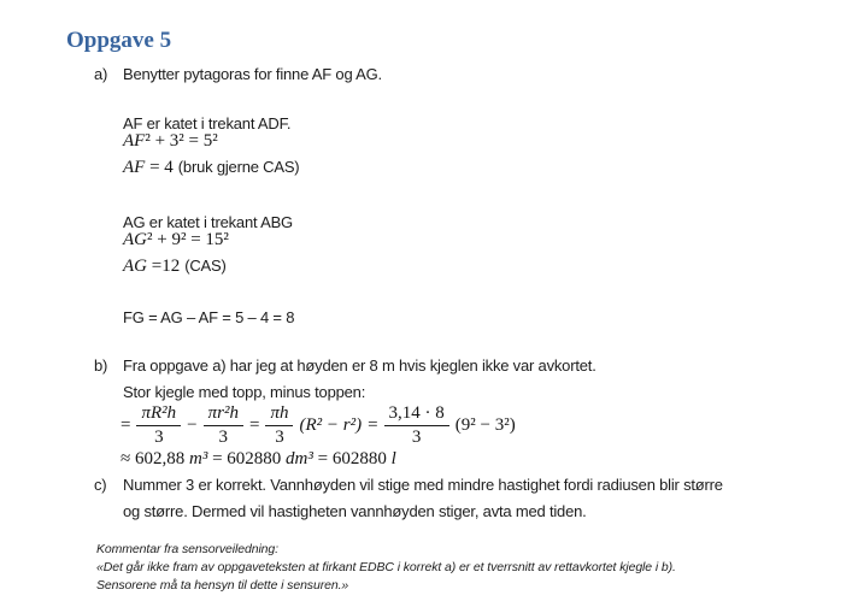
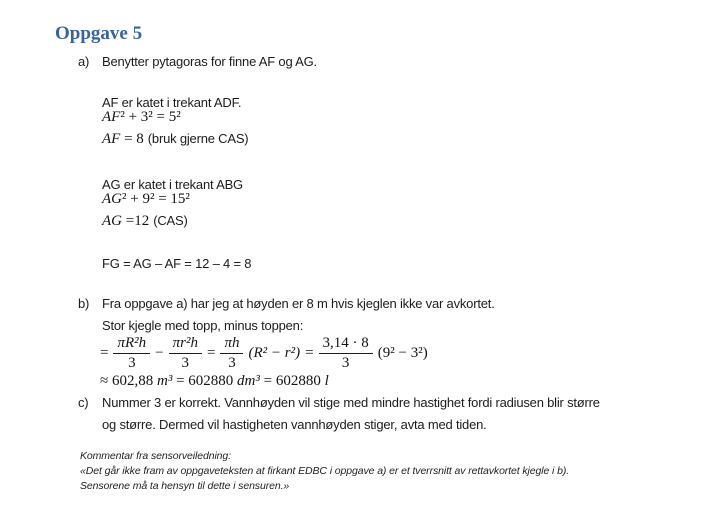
  Oppgave 5
  a)
  Benytter pytagoras for finne AF og AG.
  AF er katet i trekant ADF.
  AF² + 3² = 5²
- AF = 4 (bruk gjerne CAS)
+ AF = 8 (bruk gjerne CAS)
  AG er katet i trekant ABG
  AG² + 9² = 15²
  AG =12 (CAS)
- FG = AG – AF = 5 – 4 = 8
+ FG = AG – AF = 12 – 4 = 8
  b)
  Fra oppgave a) har jeg at høyden er 8 m hvis kjeglen ikke var avkortet.
  Stor kjegle med topp, minus toppen:
  =
  πR²h
  3
  −
  πr²h
  3
  =
  πh
  3
  (R² − r²)
  =
  3,14 · 8
  3
  (9² − 3²)
  ≈ 602,88 m³ = 602880 dm³ = 602880 l
  c)
  Nummer 3 er korrekt. Vannhøyden vil stige med mindre hastighet fordi radiusen blir større
  og større. Dermed vil hastigheten vannhøyden stiger, avta med tiden.
  Kommentar fra sensorveiledning:
- «Det går ikke fram av oppgaveteksten at firkant EDBC i korrekt a) er et tverrsnitt av rettavkortet kjegle i b).
+ «Det går ikke fram av oppgaveteksten at firkant EDBC i oppgave a) er et tverrsnitt av rettavkortet kjegle i b).
  Sensorene må ta hensyn til dette i sensuren.»
